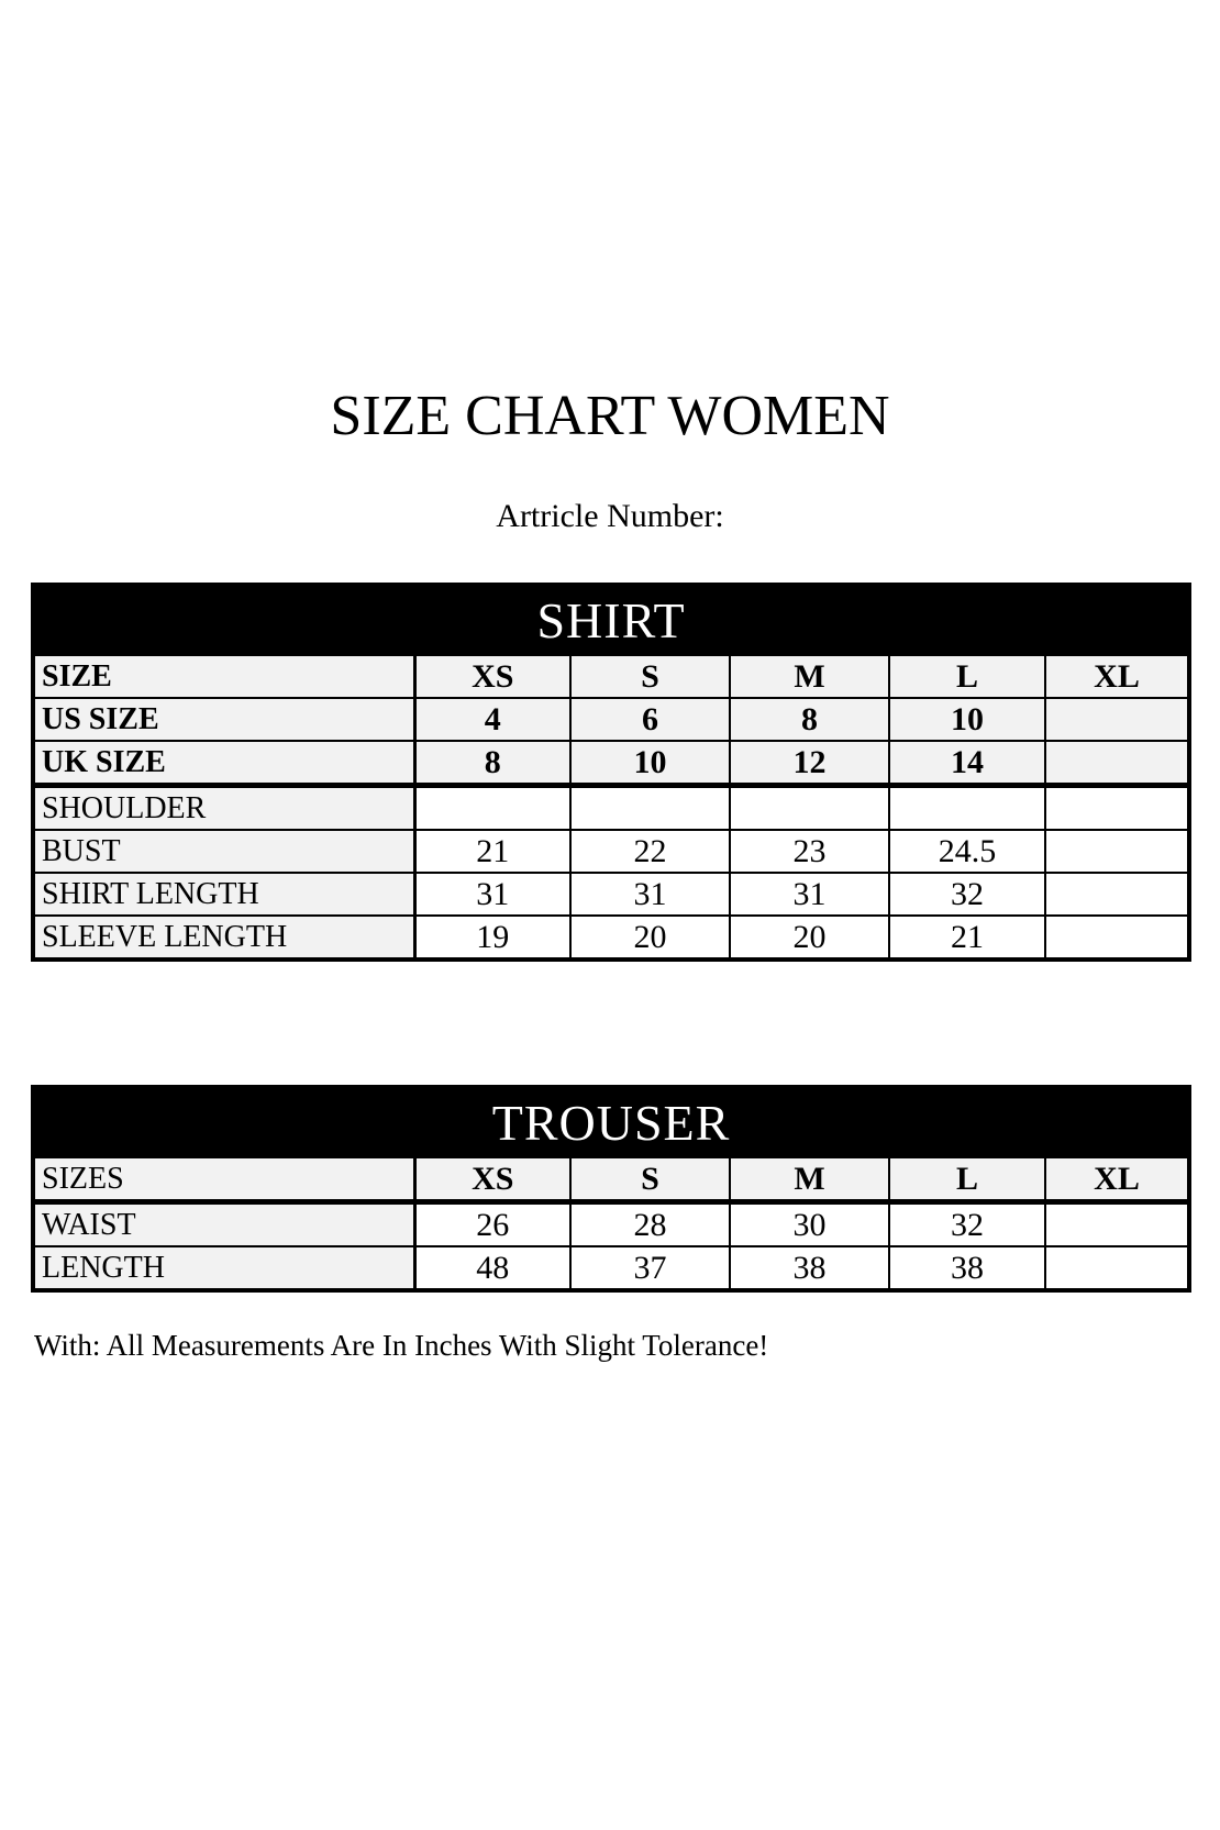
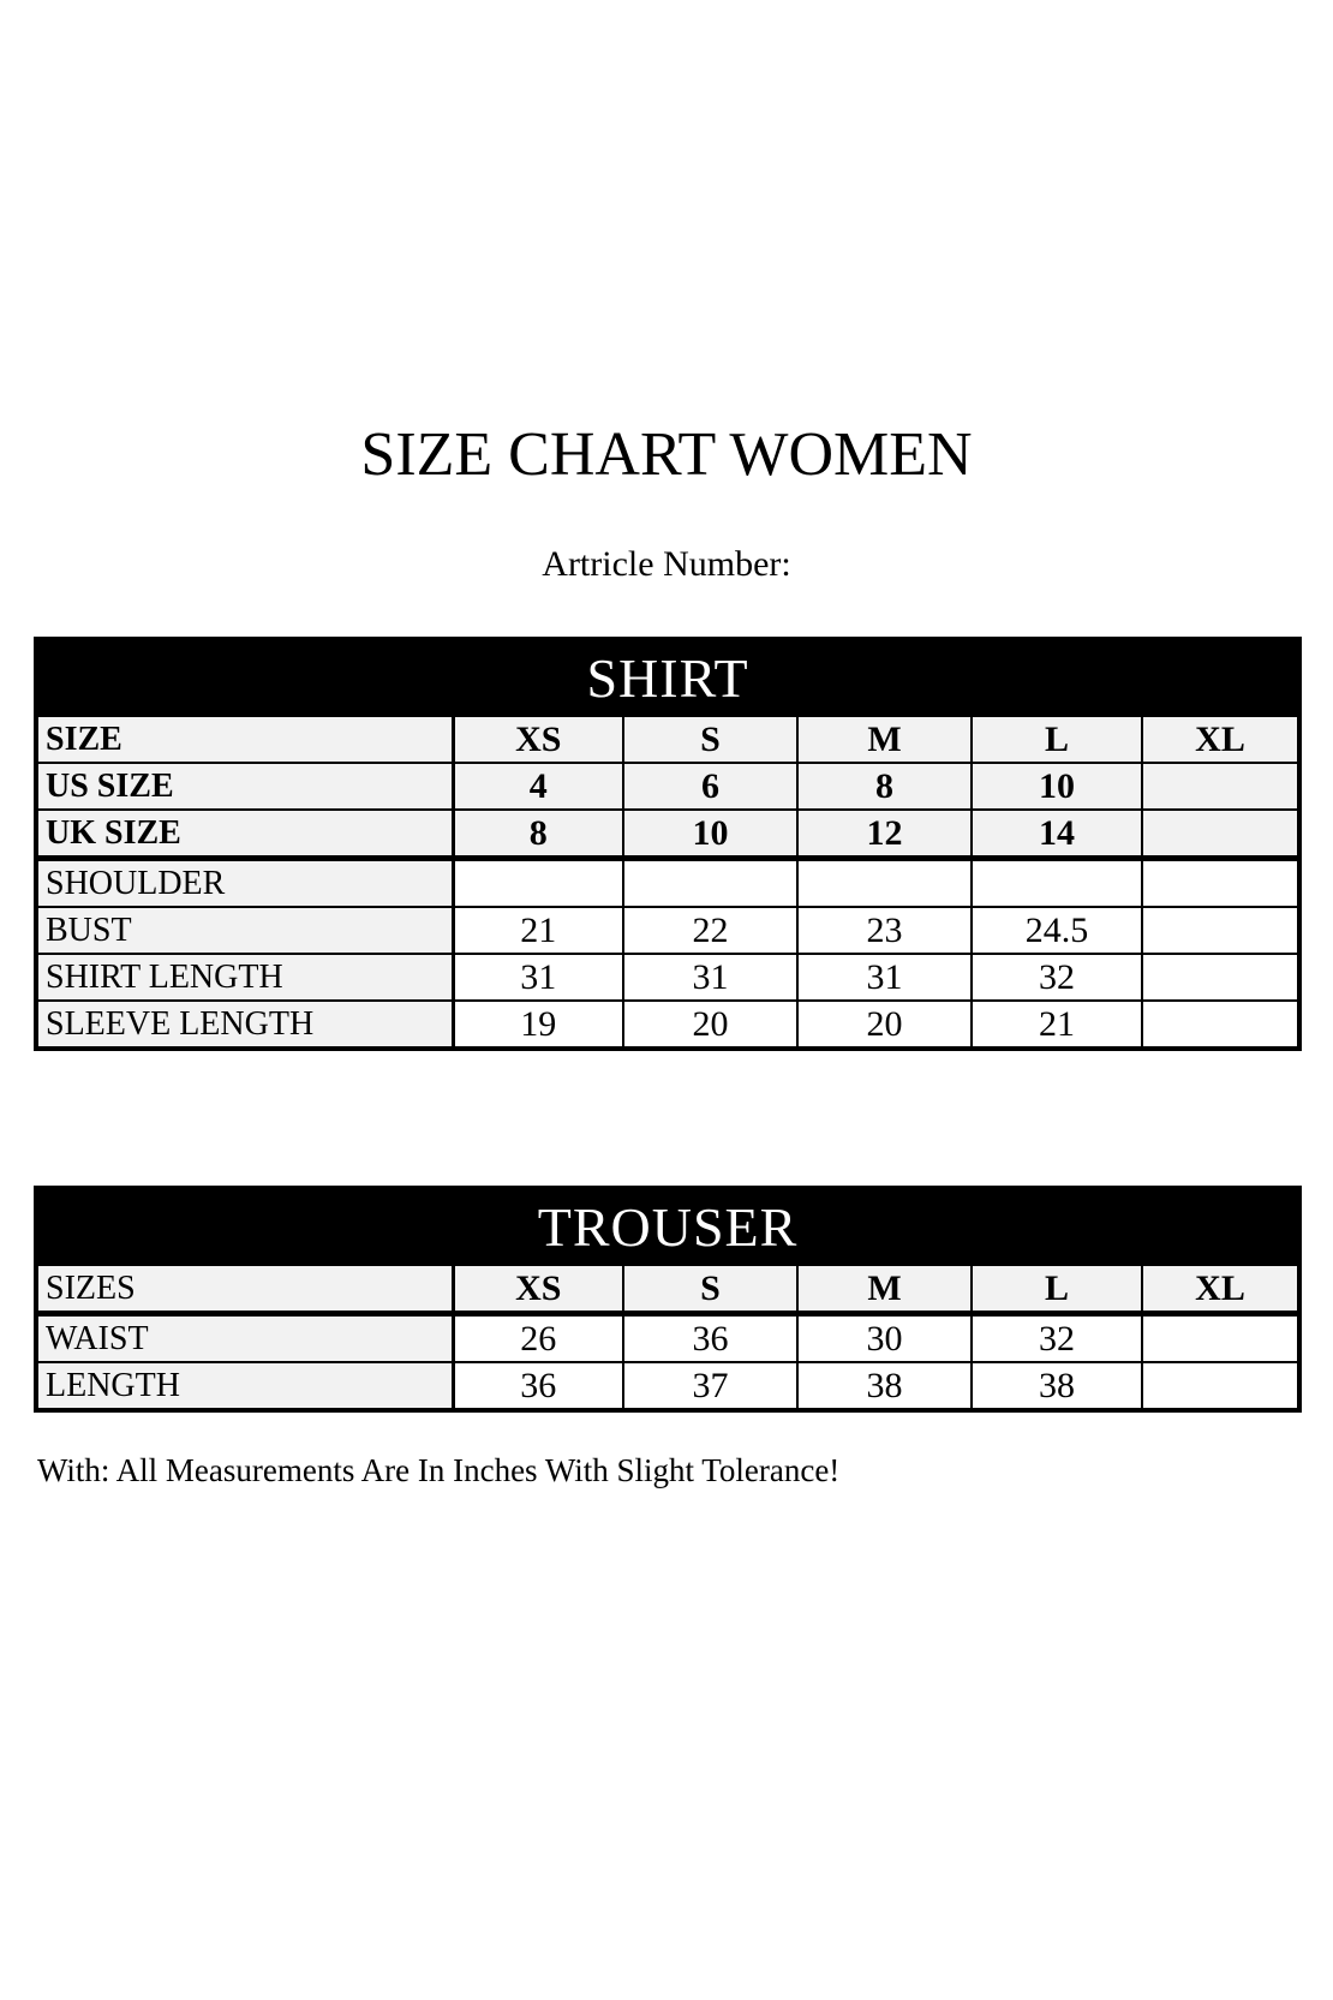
  SIZE CHART WOMEN
  Artricle Number:
  SHIRT
  SIZE	XS	S	M	L	XL
  US SIZE	4	6	8	10
  UK SIZE	8	10	12	14
  SHOULDER
  BUST	21	22	23	24.5
  SHIRT LENGTH	31	31	31	32
  SLEEVE LENGTH	19	20	20	21
  TROUSER
  SIZES	XS	S	M	L	XL
- WAIST	26	28	30	32
+ WAIST	26	36	30	32
- LENGTH	48	37	38	38
+ LENGTH	36	37	38	38
  With: All Measurements Are In Inches With Slight Tolerance!
